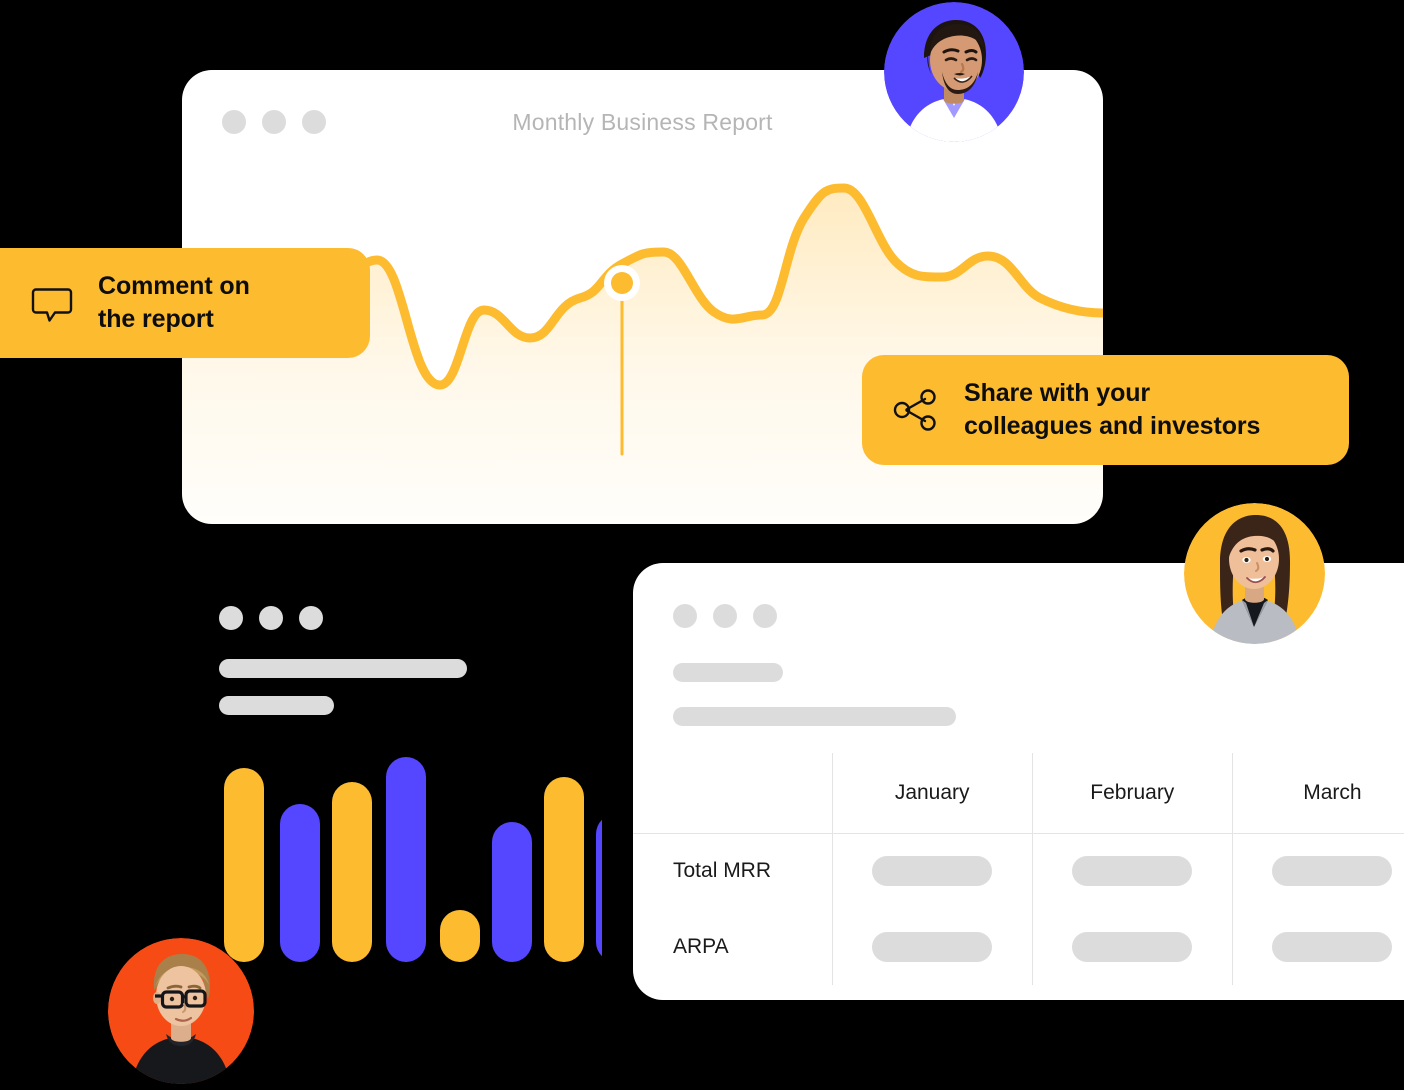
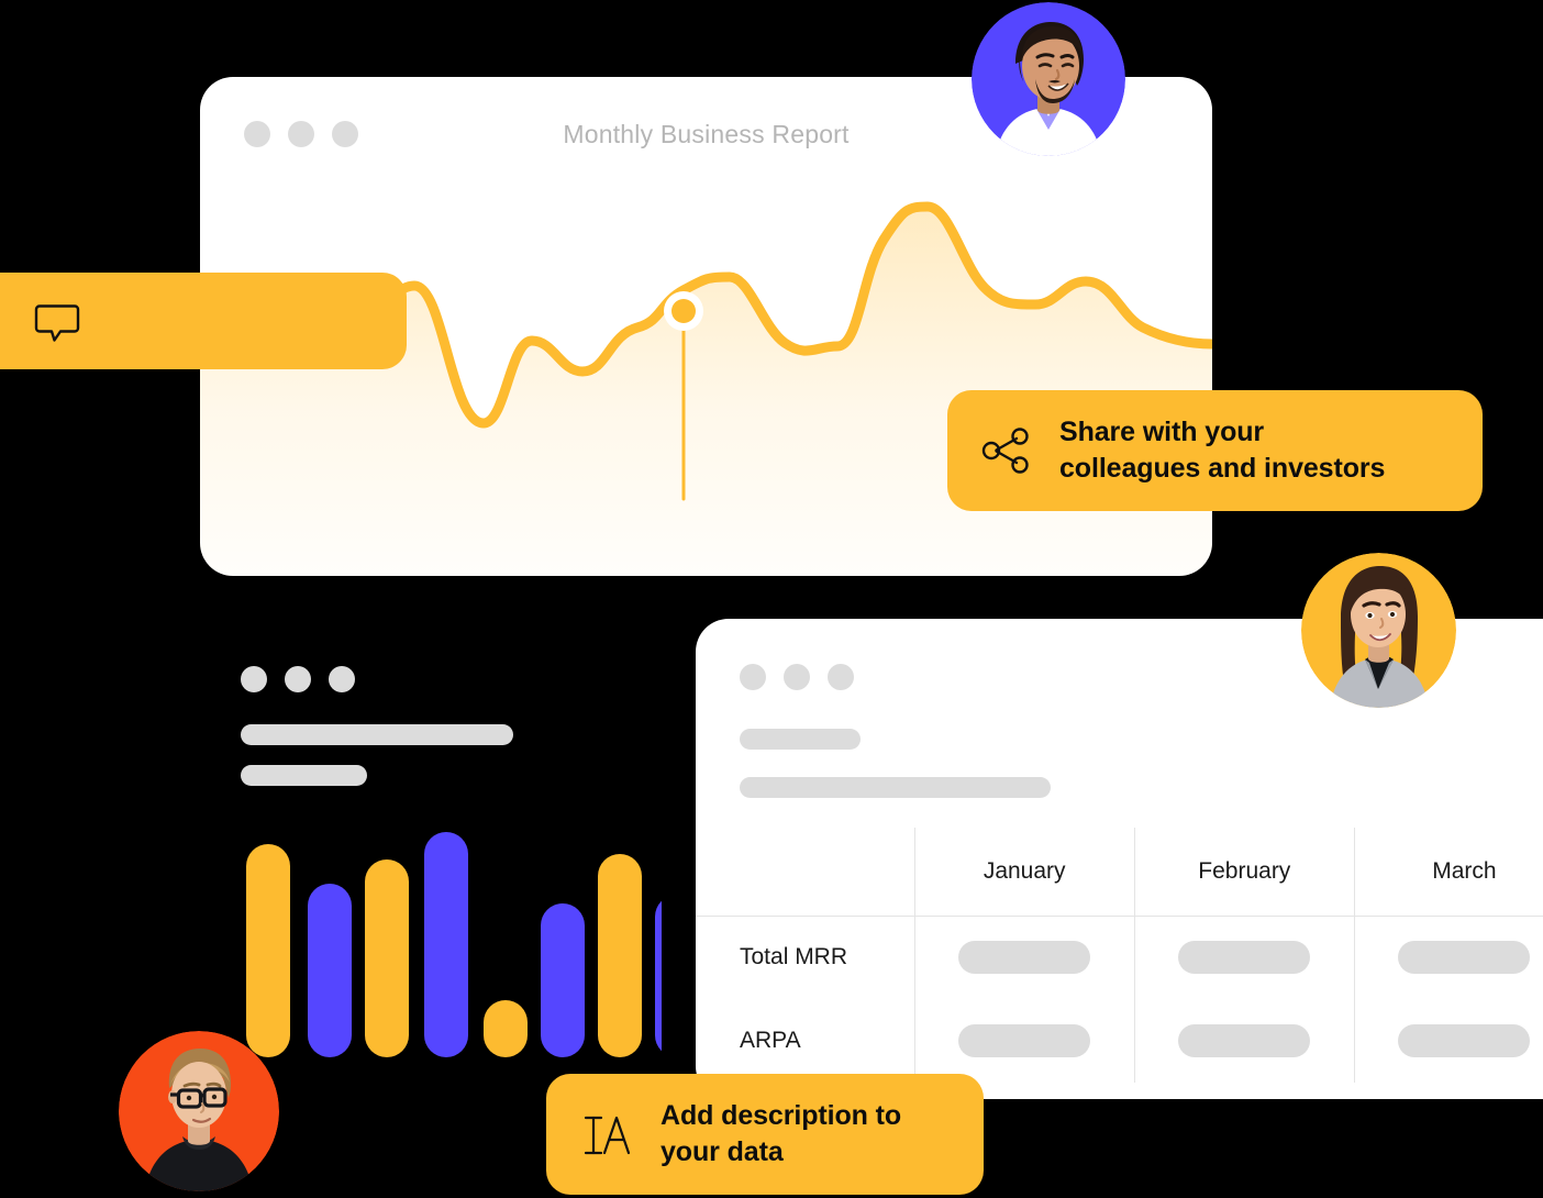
  Monthly Business Report
  	January	February	March
  Total MRR
  ARPA
- Comment on
- the report
  Share with your
  colleagues and investors
+ Add description to
+ your data
